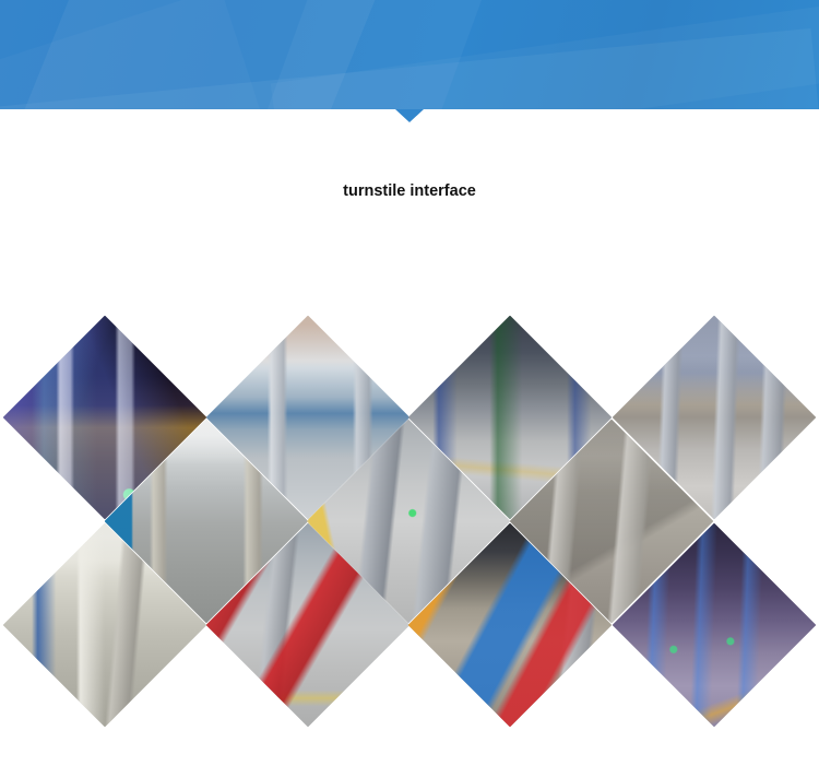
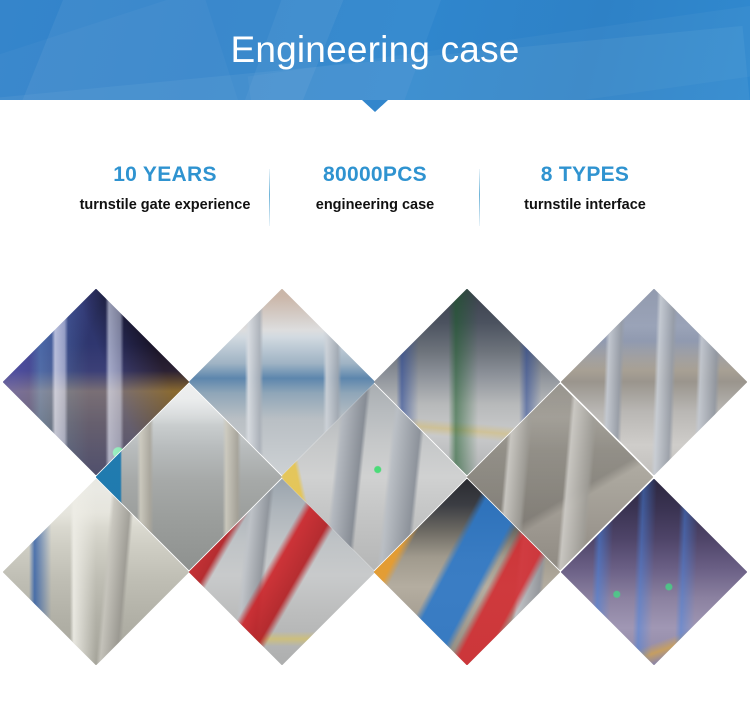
+ Engineering case
+ 10 YEARS
+ turnstile gate experience
+ 80000PCS
+ engineering case
+ 8 TYPES
  turnstile interface
